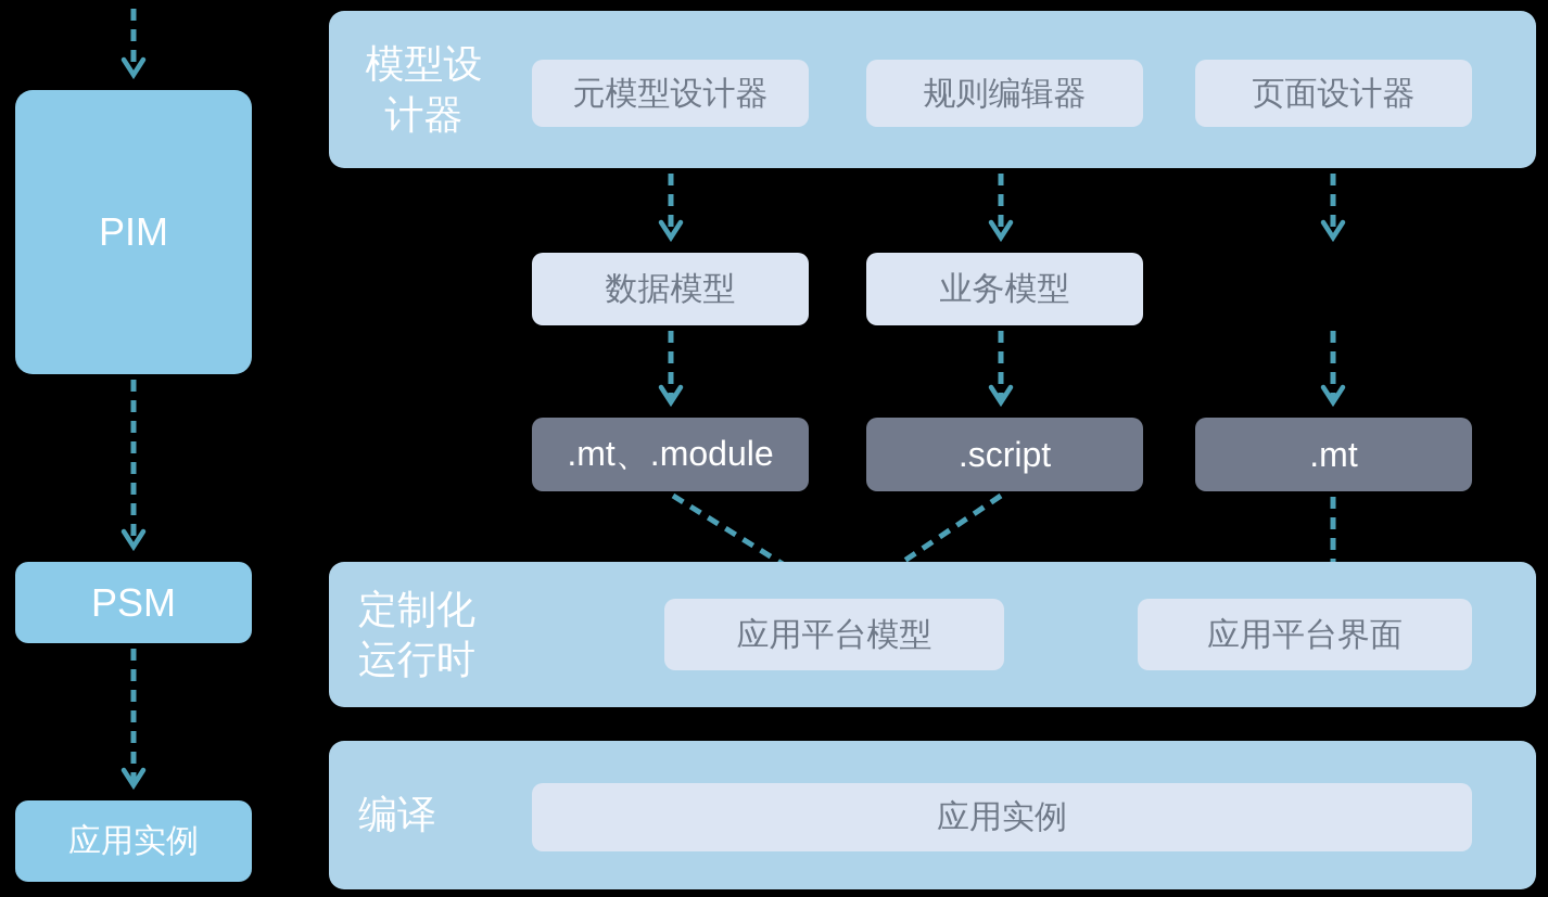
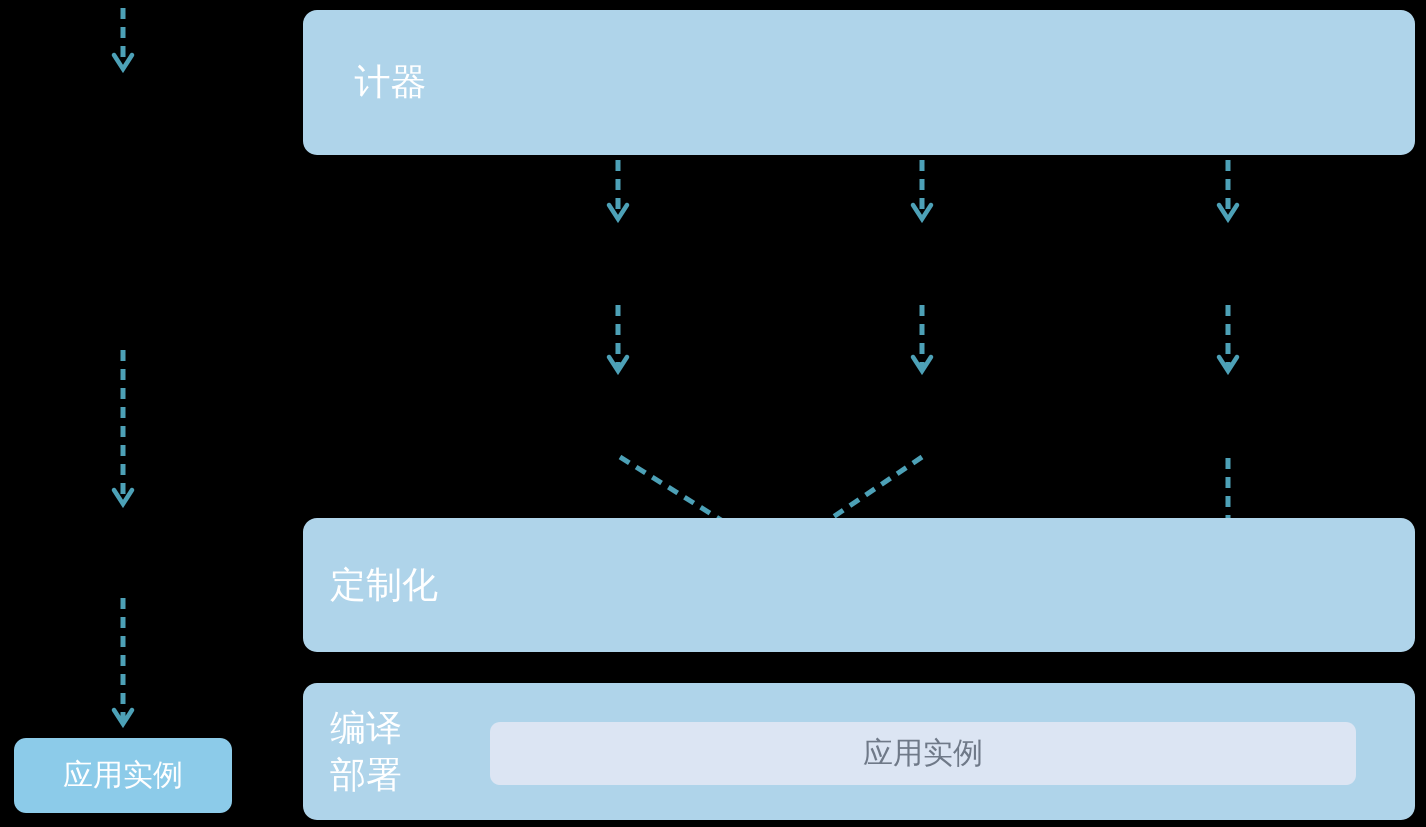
- PIM
- PSM
  应用实例
- 模型设
  计器
- 元模型设计器
- 规则编辑器
- 页面设计器
- 数据模型
- 业务模型
- .mt、.module
- .script
- .mt
  定制化
- 运行时
- 应用平台模型
- 应用平台界面
  编译
+ 部署
  应用实例
